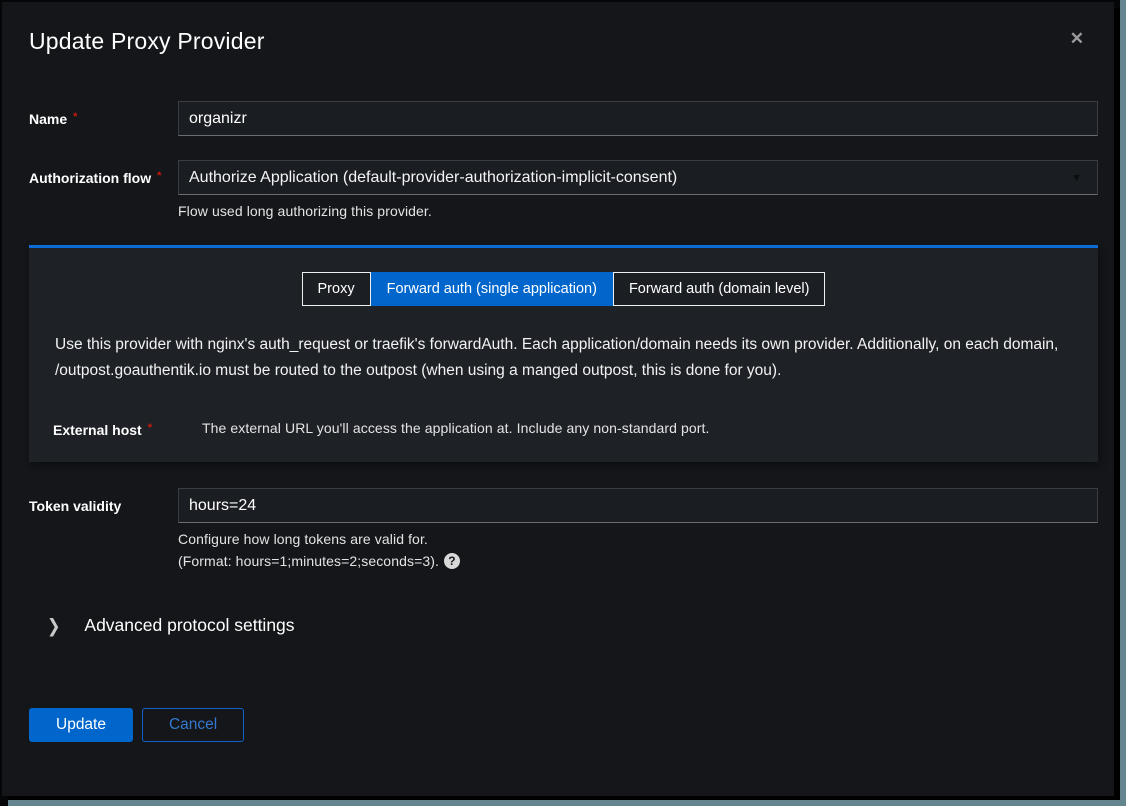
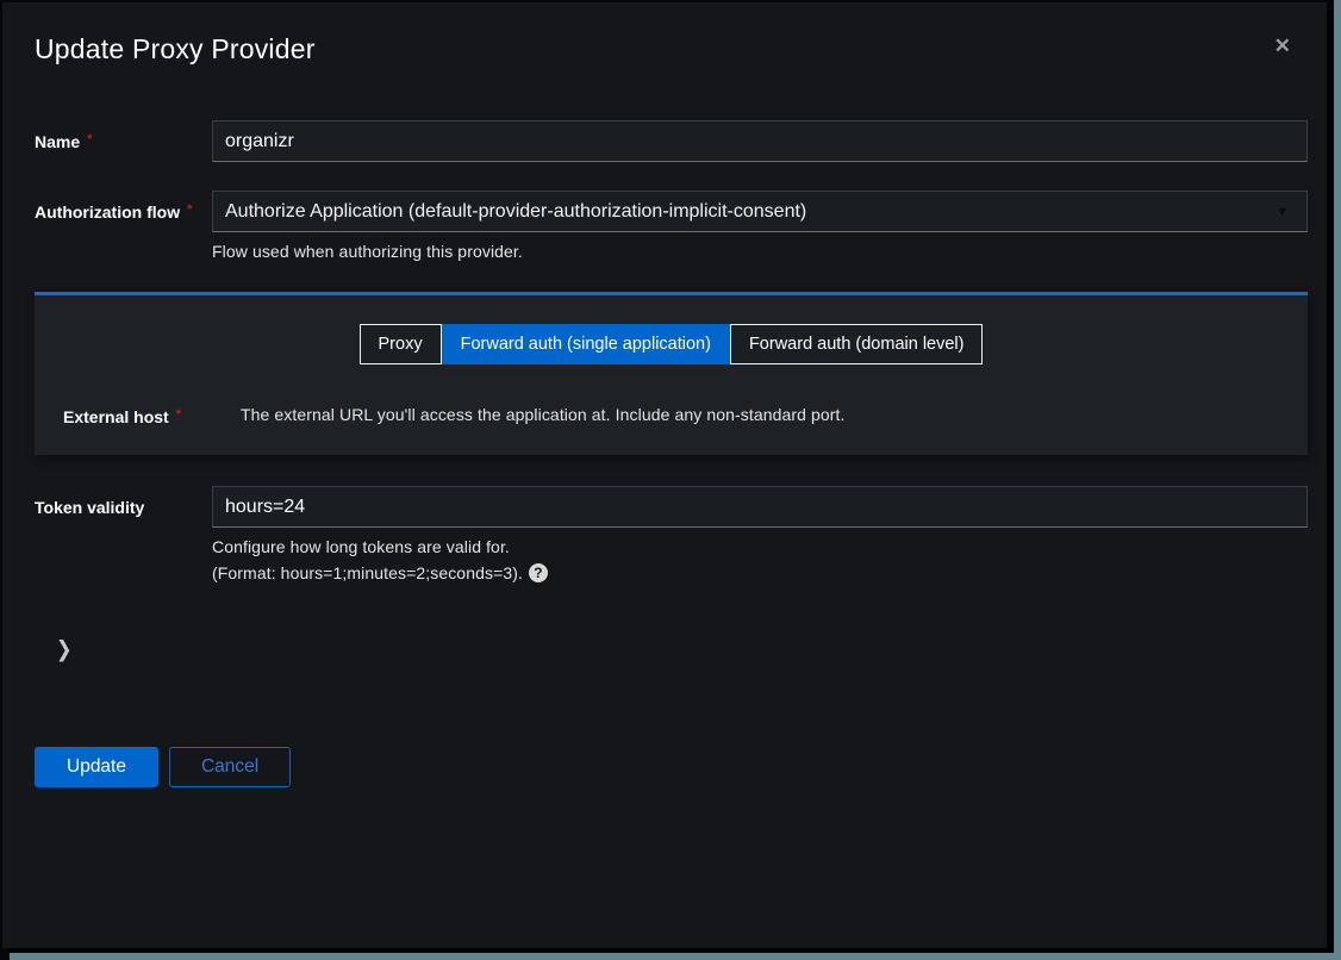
  Update Proxy Provider
  ✕
  Name *
  organizr
  Authorization flow *
  Authorize Application (default-provider-authorization-implicit-consent)
- Flow used long authorizing this provider.
+ Flow used when authorizing this provider.
  Proxy
  Forward auth (single application)
  Forward auth (domain level)
- Use this provider with nginx's auth_request or traefik's forwardAuth. Each application/domain needs its own provider. Additionally, on each domain, /outpost.goauthentik.io must be routed to the outpost (when using a manged outpost, this is done for you).
  External host *
  The external URL you'll access the application at. Include any non-standard port.
  Token validity
  hours=24
  Configure how long tokens are valid for.
  (Format: hours=1;minutes=2;seconds=3).
  ?
  ❯
- Advanced protocol settings
  Update
  Cancel
